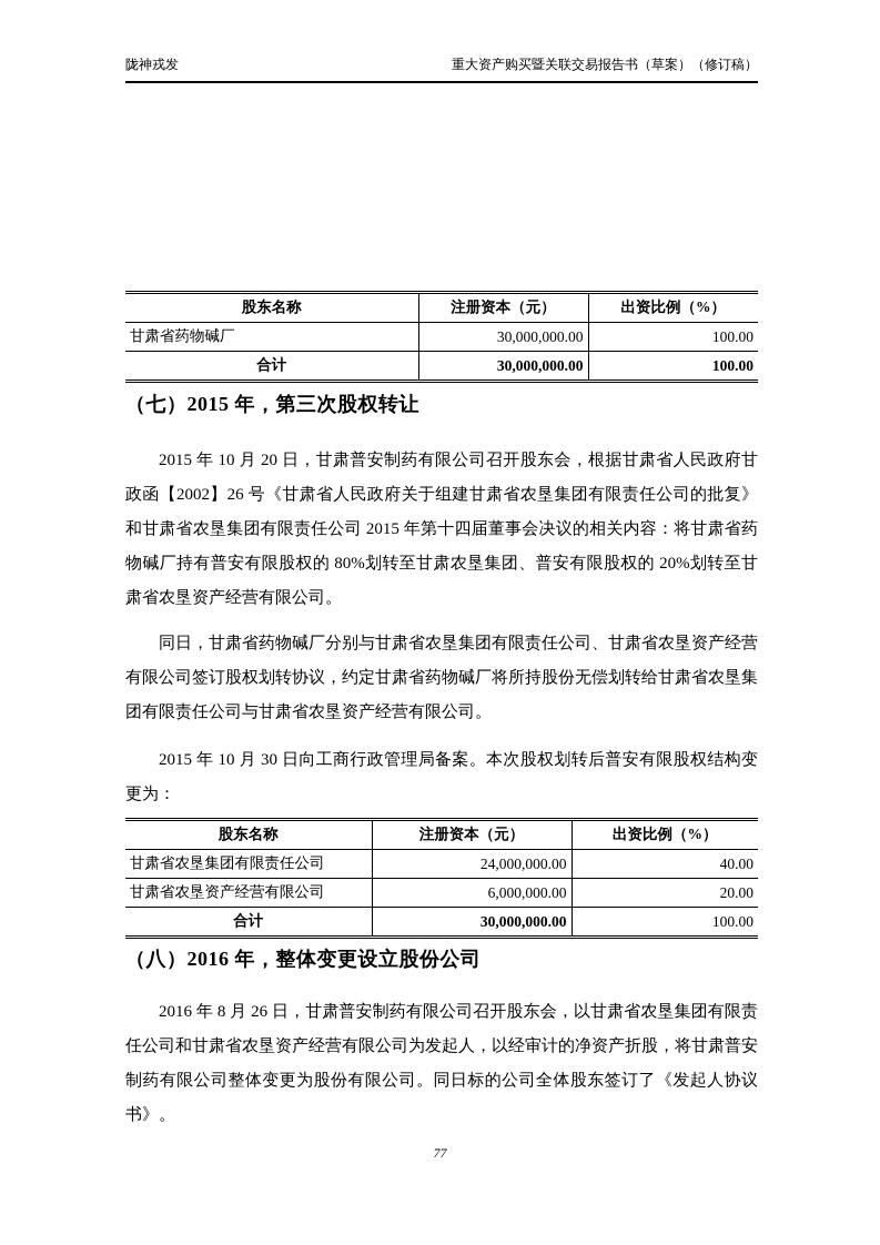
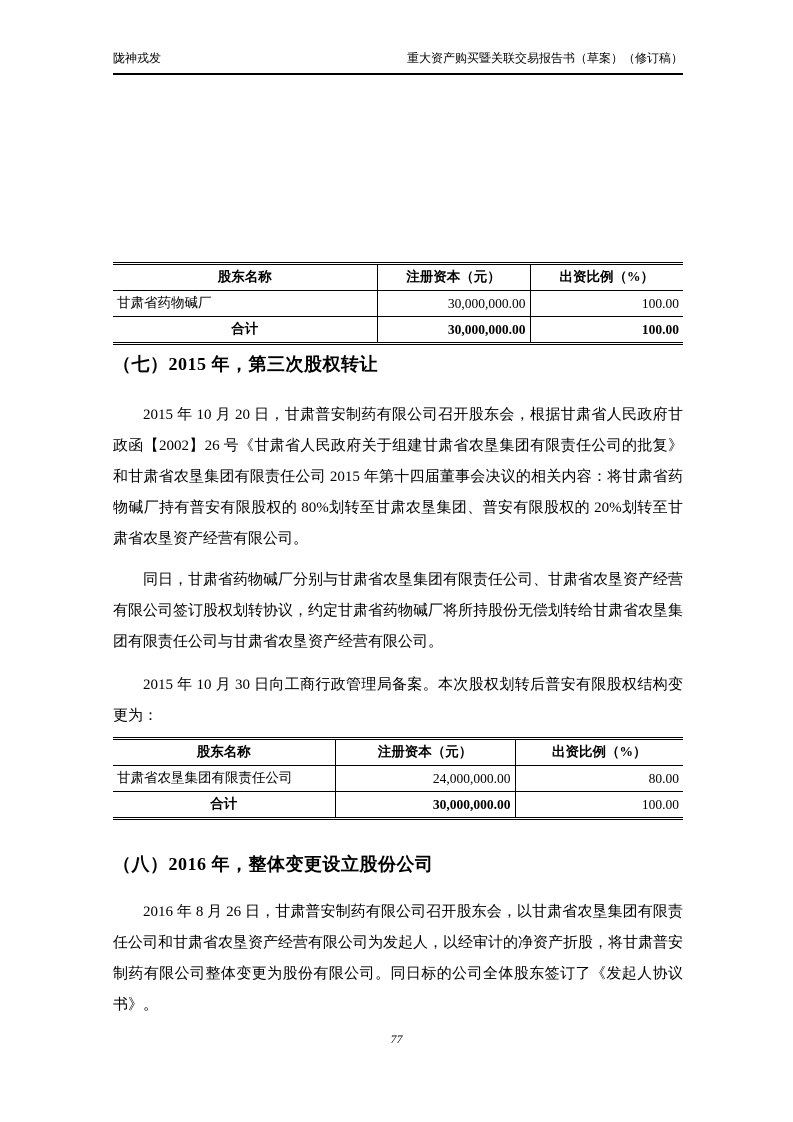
  陇神戎发
  重大资产购买暨关联交易报告书（草案）（修订稿）
  股东名称	注册资本（元）	出资比例（%）
  甘肃省药物碱厂	30,000,000.00	100.00
  合计	30,000,000.00	100.00
  （七）2015 年，第三次股权转让
  2015 年 10 月 20 日，甘肃普安制药有限公司召开股东会，根据甘肃省人民政府甘政函【2002】26 号《甘肃省人民政府关于组建甘肃省农垦集团有限责任公司的批复》和甘肃省农垦集团有限责任公司 2015 年第十四届董事会决议的相关内容：将甘肃省药物碱厂持有普安有限股权的 80%划转至甘肃农垦集团、普安有限股权的 20%划转至甘肃省农垦资产经营有限公司。
  同日，甘肃省药物碱厂分别与甘肃省农垦集团有限责任公司、甘肃省农垦资产经营有限公司签订股权划转协议，约定甘肃省药物碱厂将所持股份无偿划转给甘肃省农垦集团有限责任公司与甘肃省农垦资产经营有限公司。
  2015 年 10 月 30 日向工商行政管理局备案。本次股权划转后普安有限股权结构变更为：
  股东名称	注册资本（元）	出资比例（%）
- 甘肃省农垦集团有限责任公司	24,000,000.00	40.00
+ 甘肃省农垦集团有限责任公司	24,000,000.00	80.00
- 甘肃省农垦资产经营有限公司	6,000,000.00	20.00
  合计	30,000,000.00	100.00
  （八）2016 年，整体变更设立股份公司
  2016 年 8 月 26 日，甘肃普安制药有限公司召开股东会，以甘肃省农垦集团有限责任公司和甘肃省农垦资产经营有限公司为发起人，以经审计的净资产折股，将甘肃普安制药有限公司整体变更为股份有限公司。同日标的公司全体股东签订了《发起人协议书》。
  77
